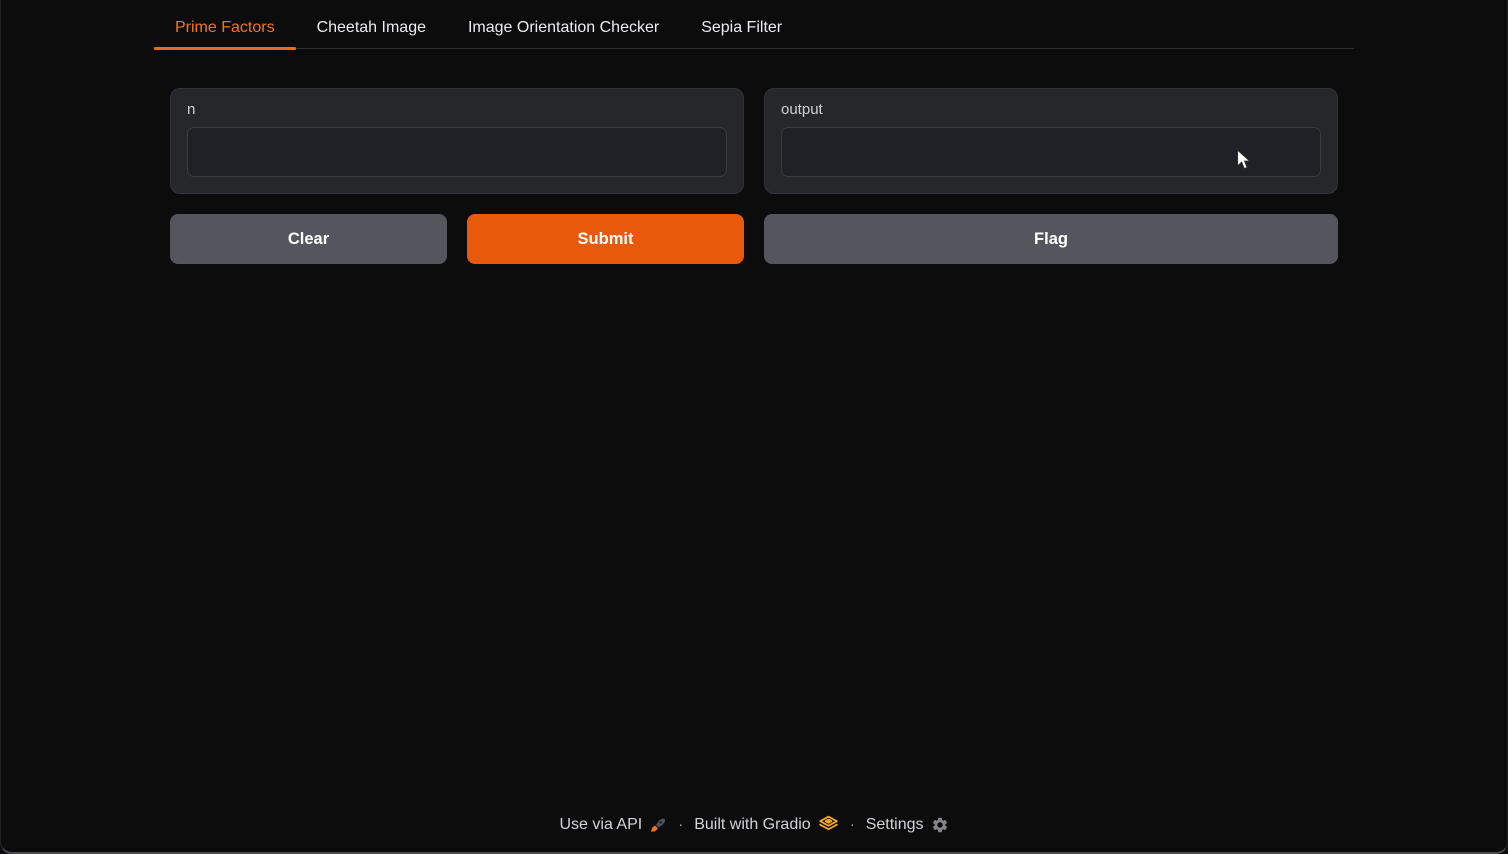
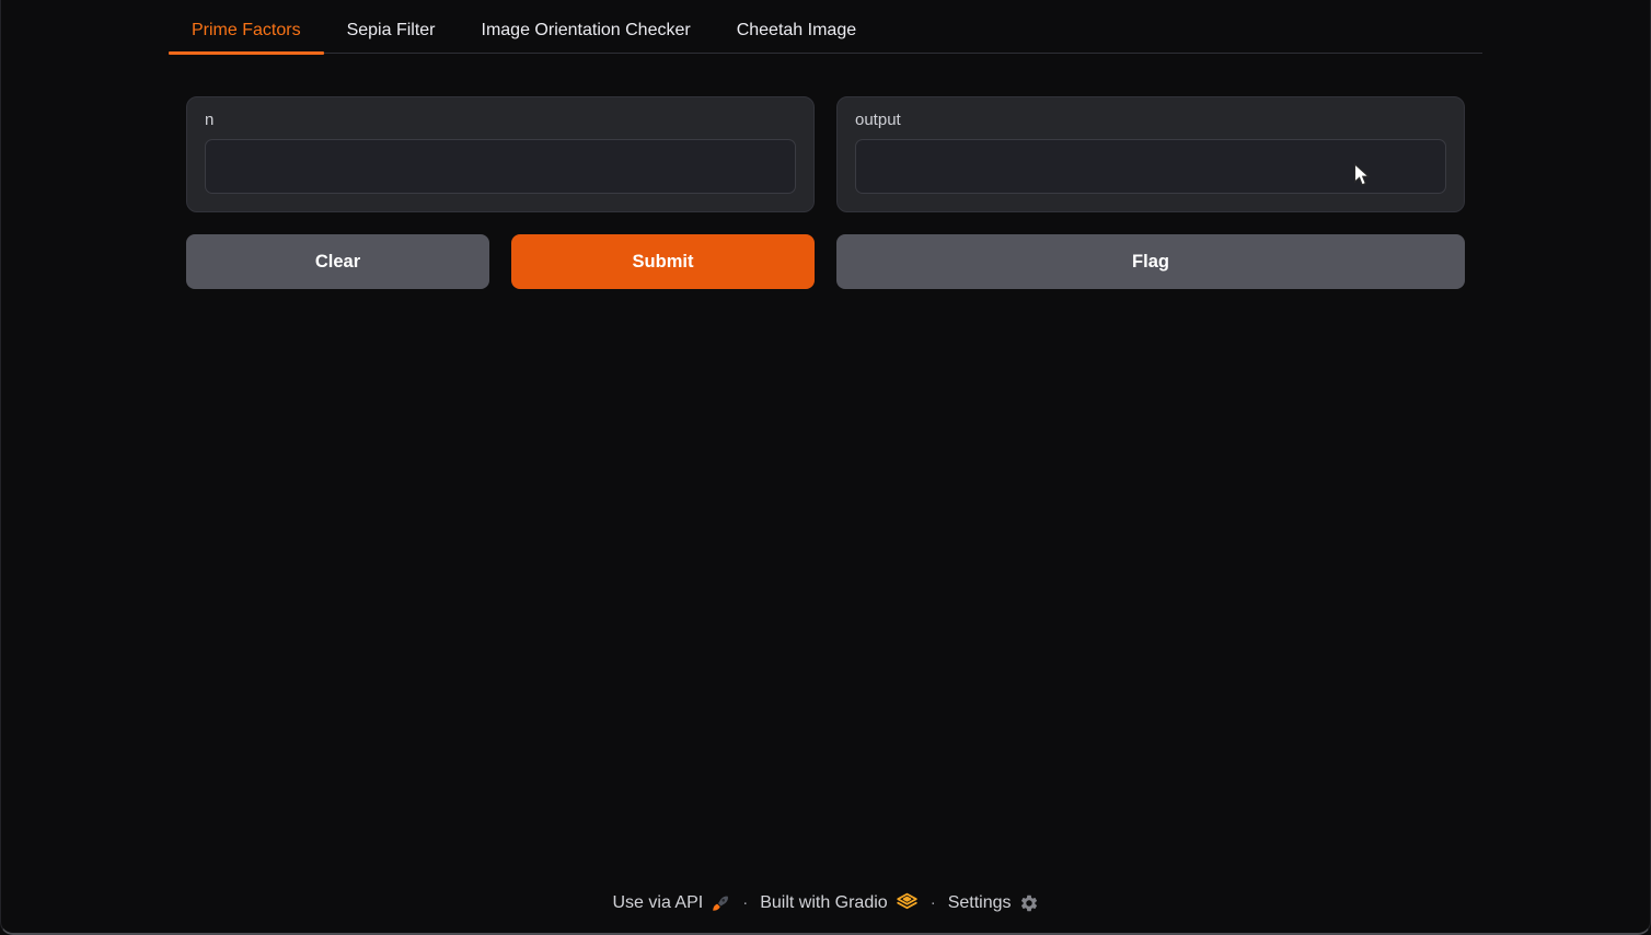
  Prime Factors
- Cheetah Image
+ Sepia Filter
  Image Orientation Checker
- Sepia Filter
+ Cheetah Image
  n
  output
  Clear
  Submit
  Flag
  Use via API
  ·
  Built with Gradio
  ·
  Settings
